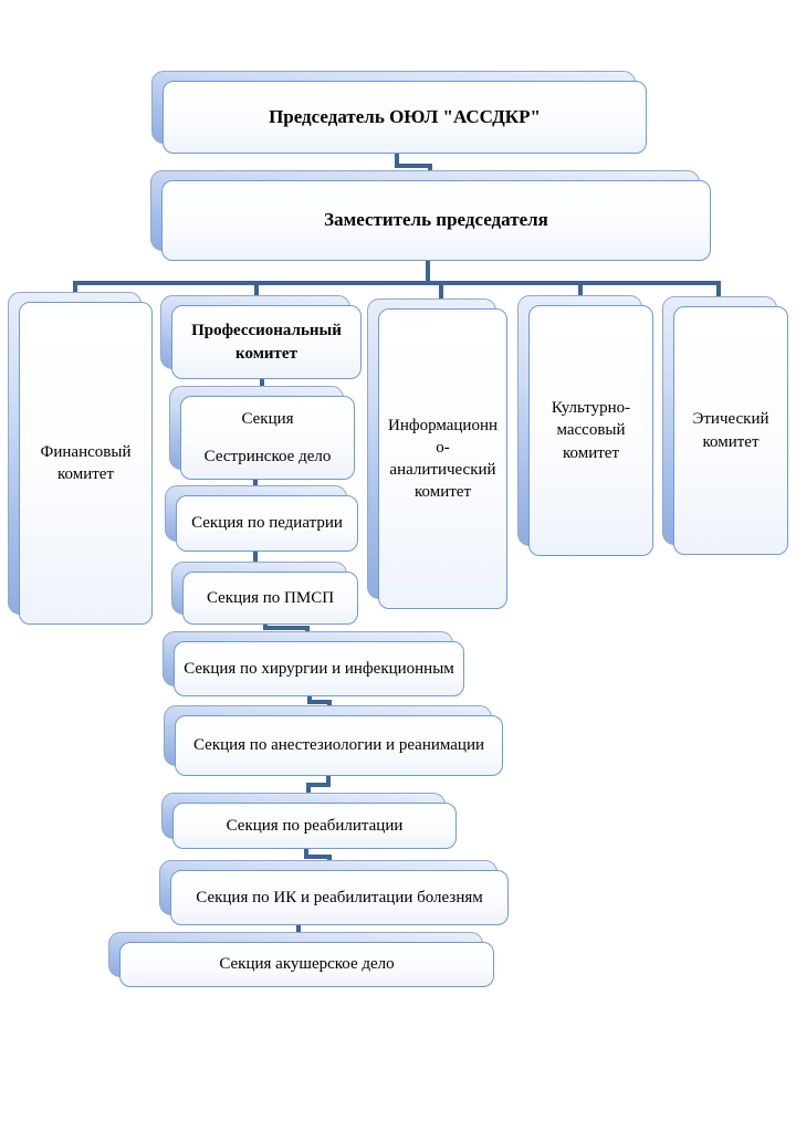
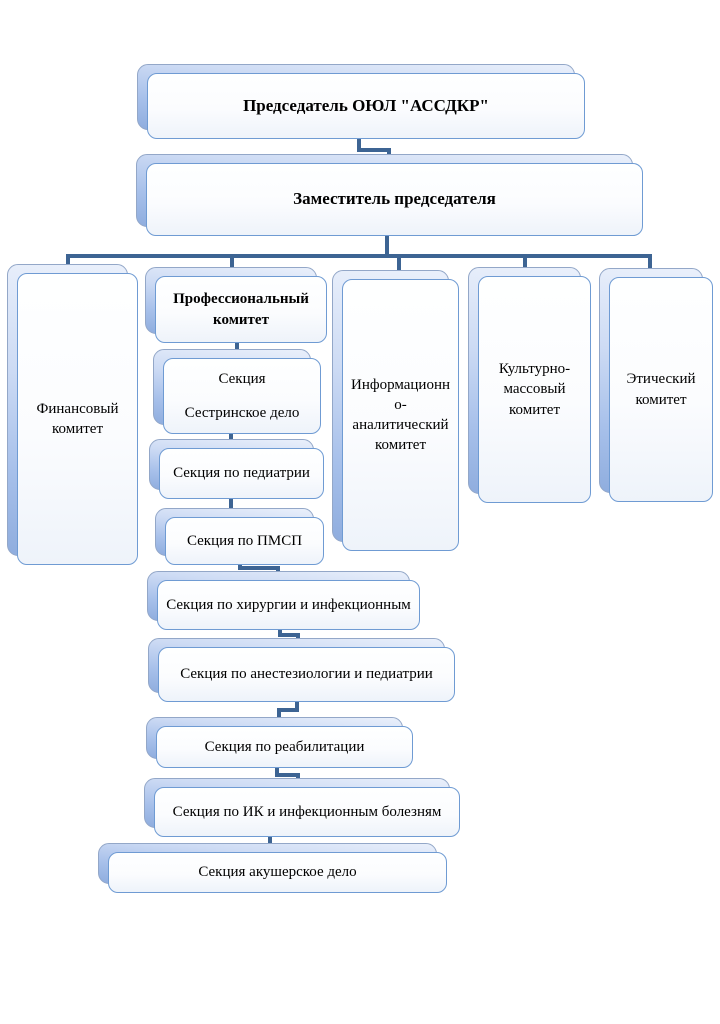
  Председатель ОЮЛ "АССДКР"
  Заместитель председателя
  Финансовый
  комитет
  Профессиональный
  комитет
  Информационн
  о-
  аналитический
  комитет
  Культурно-
  массовый
  комитет
  Этический
  комитет
  Секция
  Сестринское дело
  Секция по педиатрии
  Секция по ПМСП
  Секция по хирургии и инфекционным
- Секция по анестезиологии и реанимации
+ Секция по анестезиологии и педиатрии
  Секция по реабилитации
- Секция по ИК и реабилитации болезням
+ Секция по ИК и инфекционным болезням
  Секция акушерское дело
